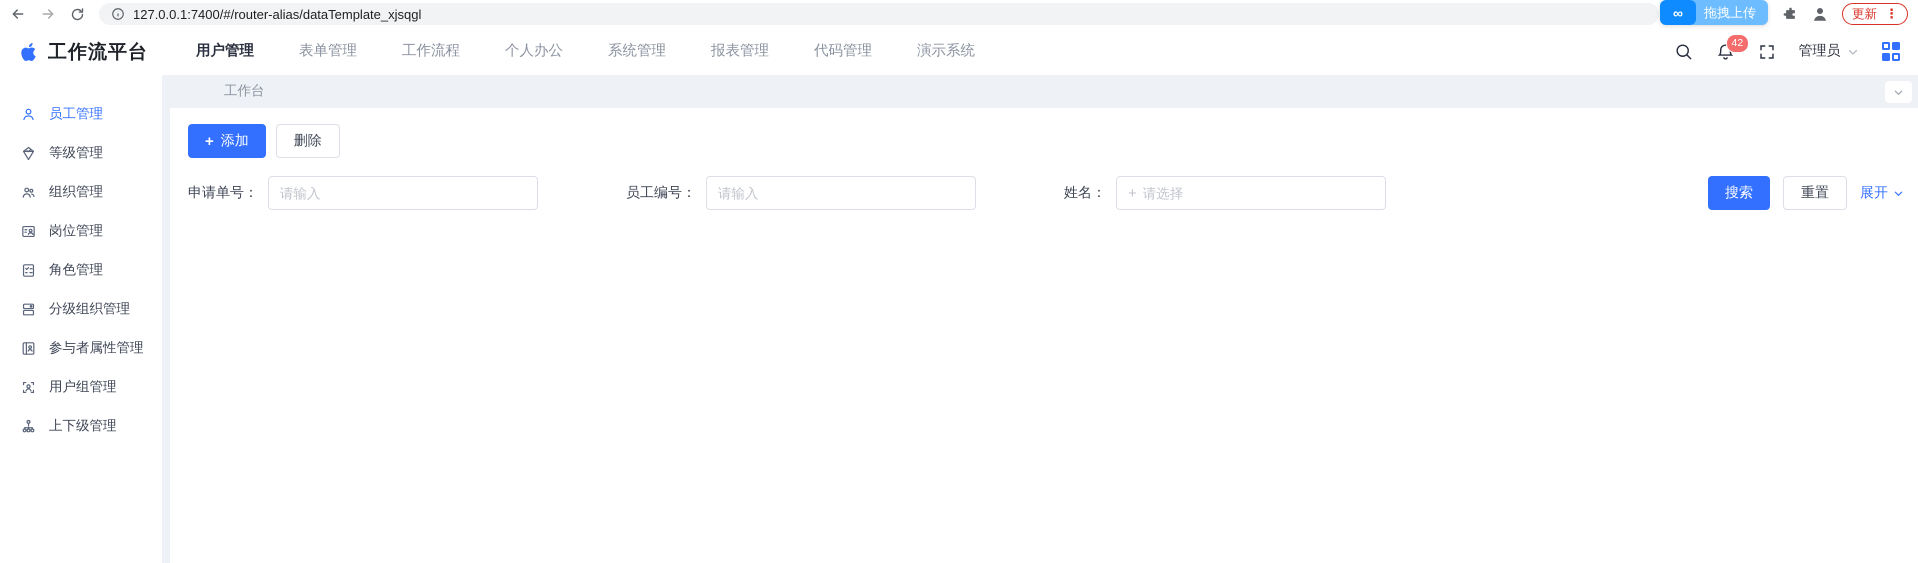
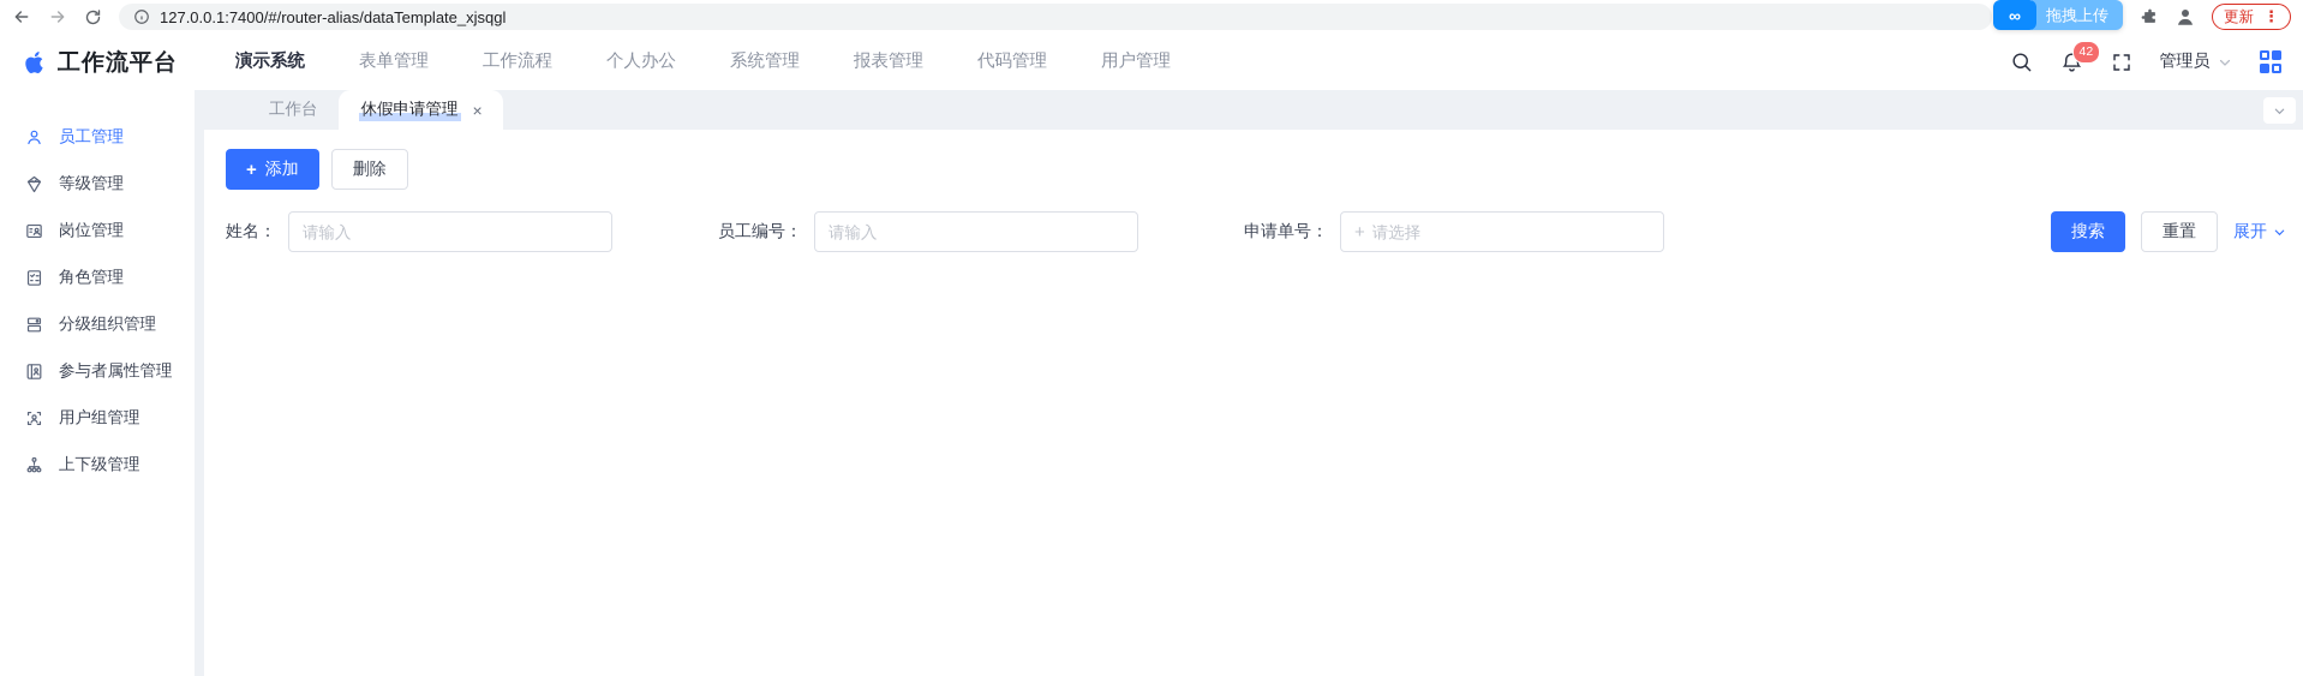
  127.0.0.1:7400/#/router-alias/dataTemplate_xjsqgl
  更新
  ⋮
  ∞
  拖拽上传
  工作流平台
- 用户管理
+ 演示系统
  表单管理
  工作流程
  个人办公
  系统管理
  报表管理
  代码管理
- 演示系统
+ 用户管理
  42
  管理员
  员工管理
  等级管理
- 组织管理
  岗位管理
  角色管理
  分级组织管理
  参与者属性管理
  用户组管理
  上下级管理
  工作台
+ 休假申请管理
+ ×
  +
  添加
  删除
- 申请单号：
+ 姓名：
  请输入
  员工编号：
  请输入
- 姓名：
+ 申请单号：
  +
  请选择
  搜索
  重置
  展开
